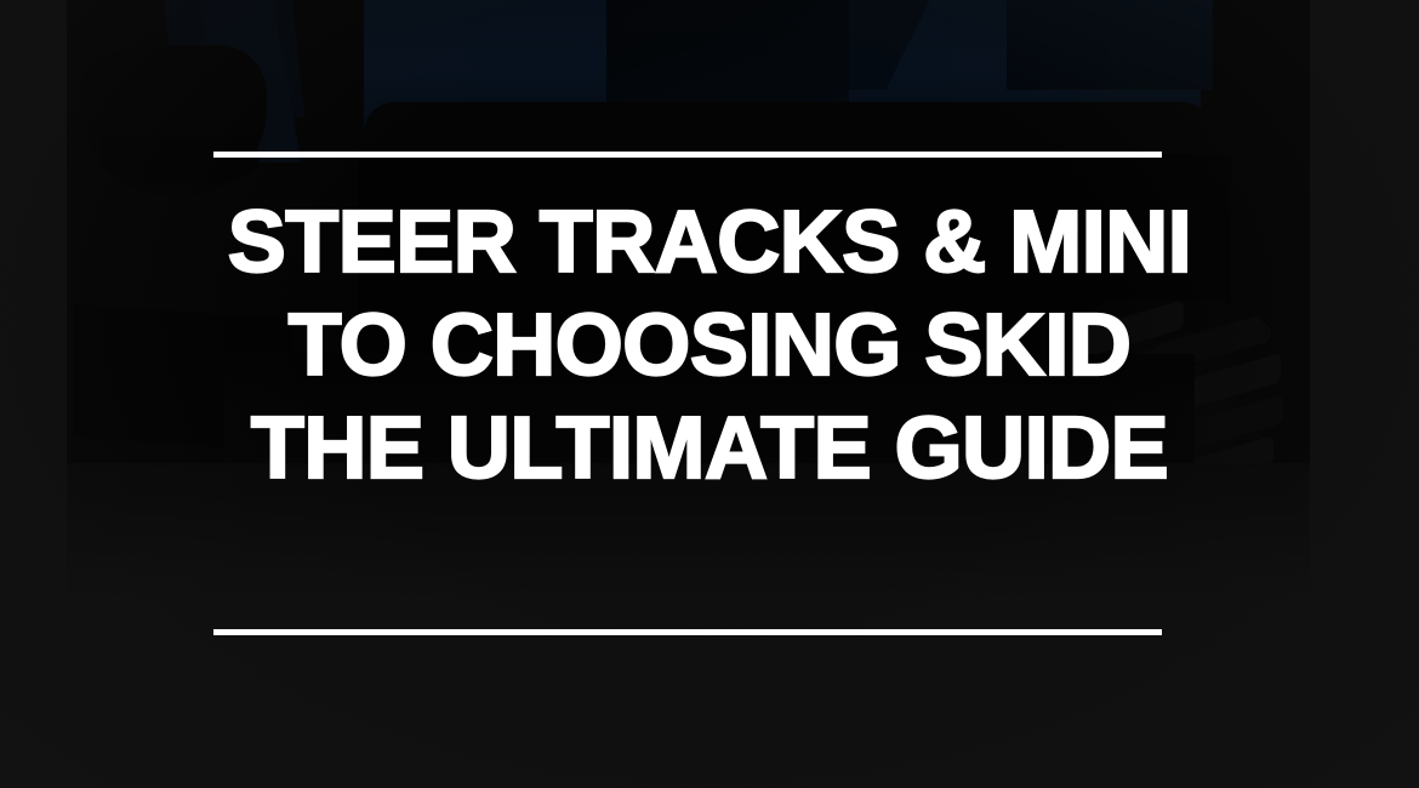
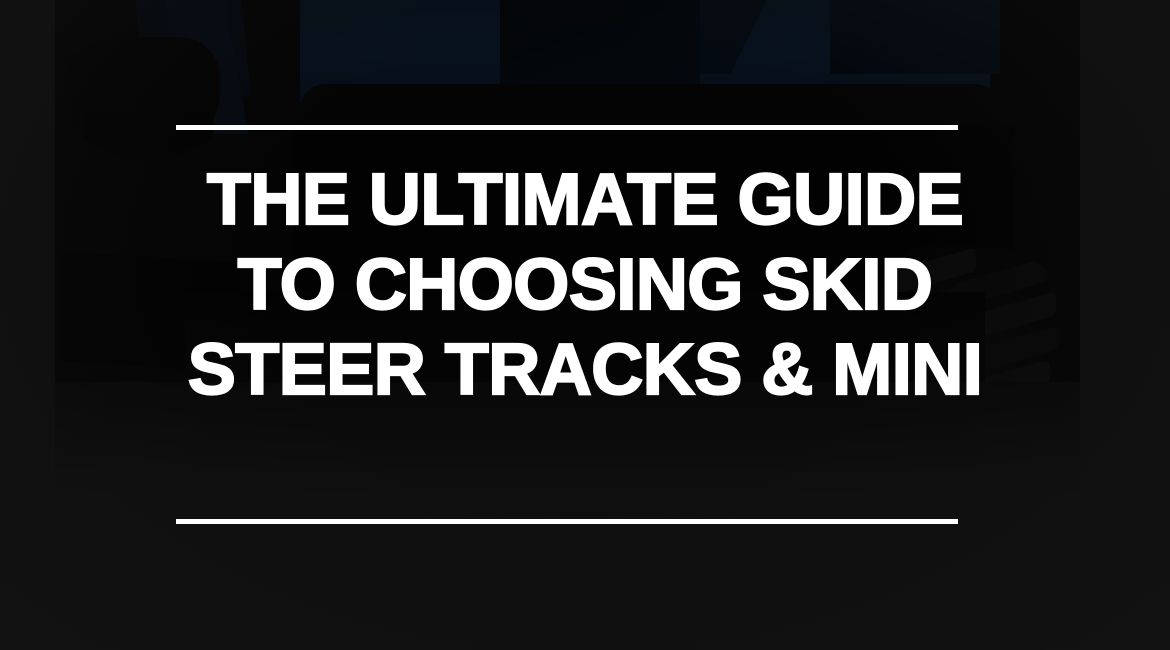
- STEER TRACKS & MINI
+ THE ULTIMATE GUIDE
  TO CHOOSING SKID
- THE ULTIMATE GUIDE
+ STEER TRACKS & MINI
